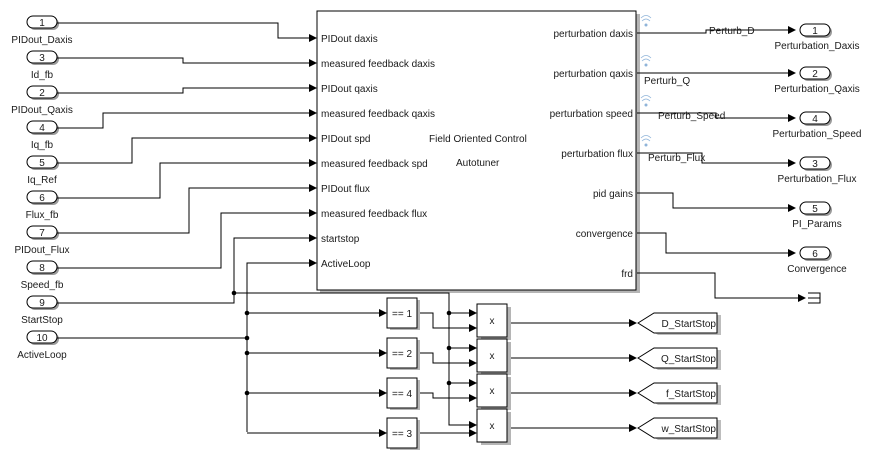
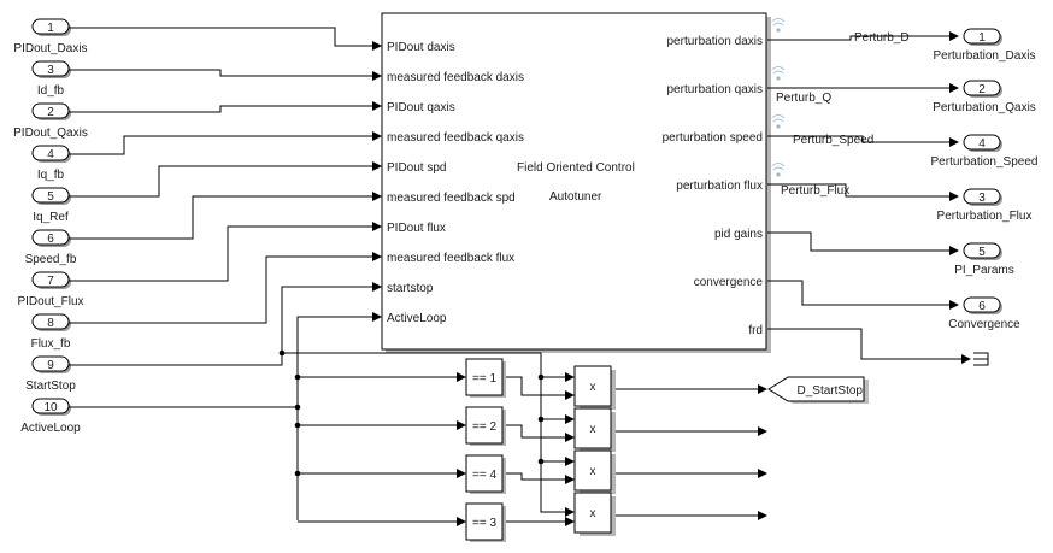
  1
  PIDout_Daxis
  3
  Id_fb
  2
  PIDout_Qaxis
  4
  Iq_fb
  5
  Iq_Ref
  6
- Flux_fb
+ Speed_fb
  7
  PIDout_Flux
  8
- Speed_fb
+ Flux_fb
  9
  StartStop
  10
  ActiveLoop
  Field Oriented Control
  Autotuner
  PIDout daxis
  measured feedback daxis
  PIDout qaxis
  measured feedback qaxis
  PIDout spd
  measured feedback spd
  PIDout flux
  measured feedback flux
  startstop
  ActiveLoop
  perturbation daxis
  perturbation qaxis
  perturbation speed
  perturbation flux
  pid gains
  convergence
  frd
  1
  Perturbation_Daxis
  2
  Perturbation_Qaxis
  4
  Perturbation_Speed
  3
  Perturbation_Flux
  5
  PI_Params
  6
  Convergence
  Perturb_D
  Perturb_Q
  Perturb_Speed
  Perturb_Flux
  == 1
  == 2
  == 4
  == 3
  x
  x
  x
  x
  D_StartStop
- Q_StartStop
- f_StartStop
- w_StartStop
